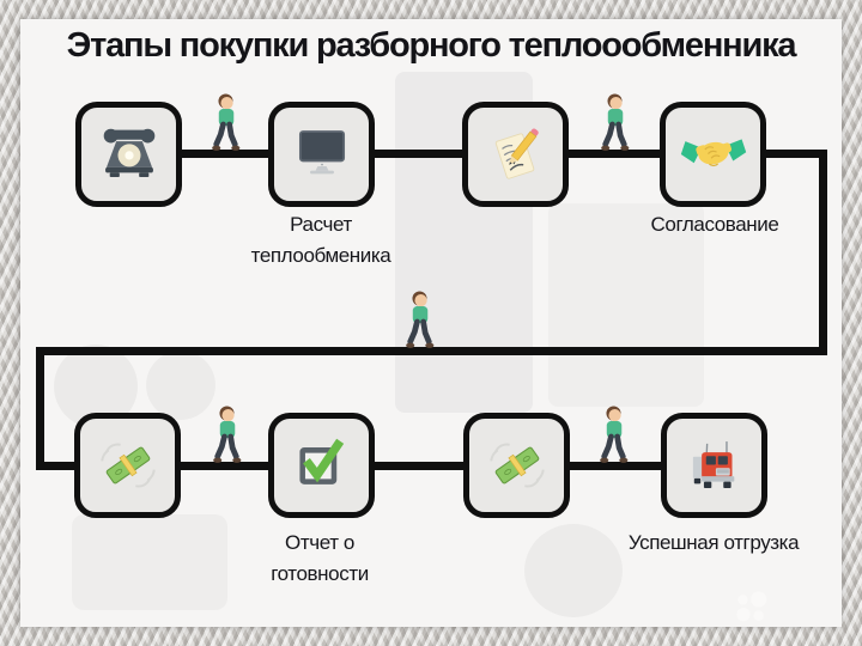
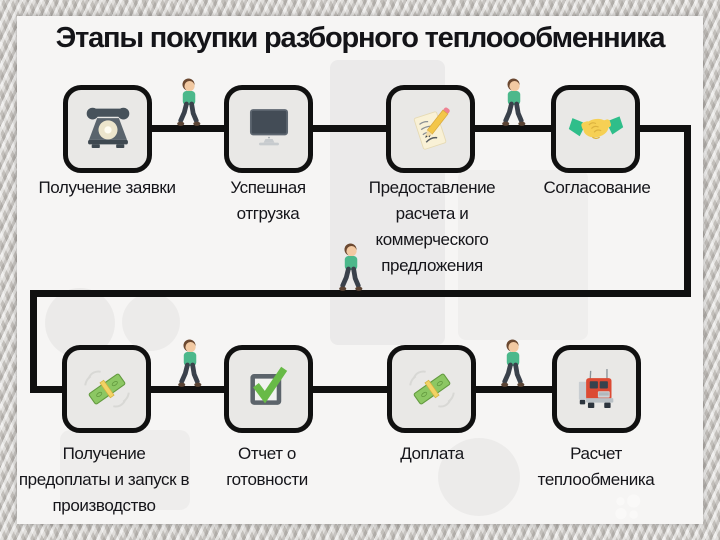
  Этапы покупки разборного теплоообменника
+ Получение заявки
- Расчет теплообменика
+ Успешная отгрузка
+ Предоставление расчета и коммерческого предложения
  Согласование
+ Получение предоплаты и запуск в производство
  Отчет о готовности
+ Доплата
- Успешная отгрузка
+ Расчет теплообменика
